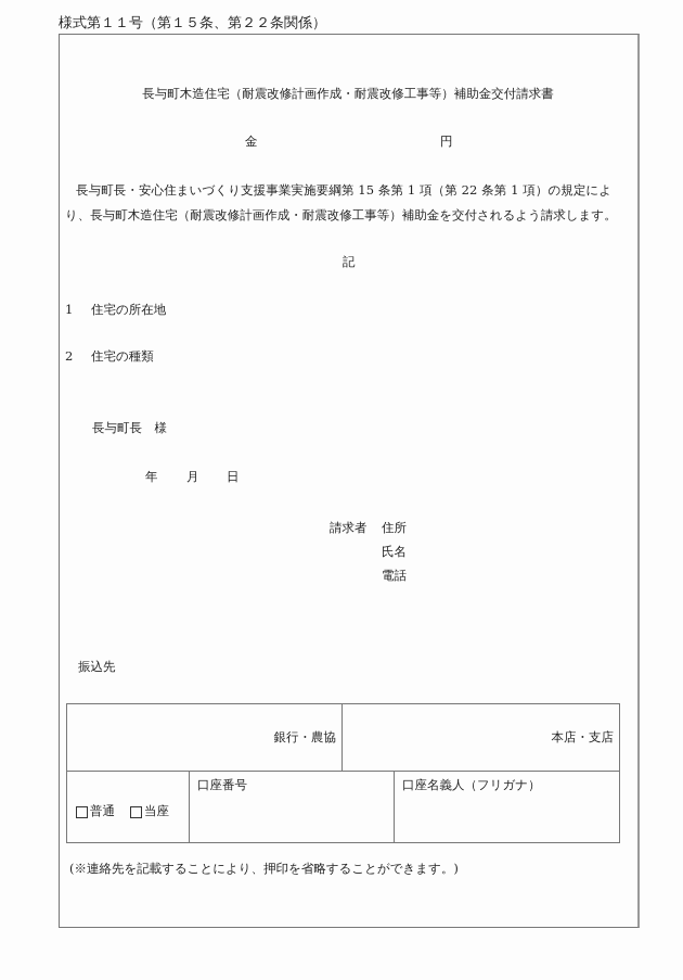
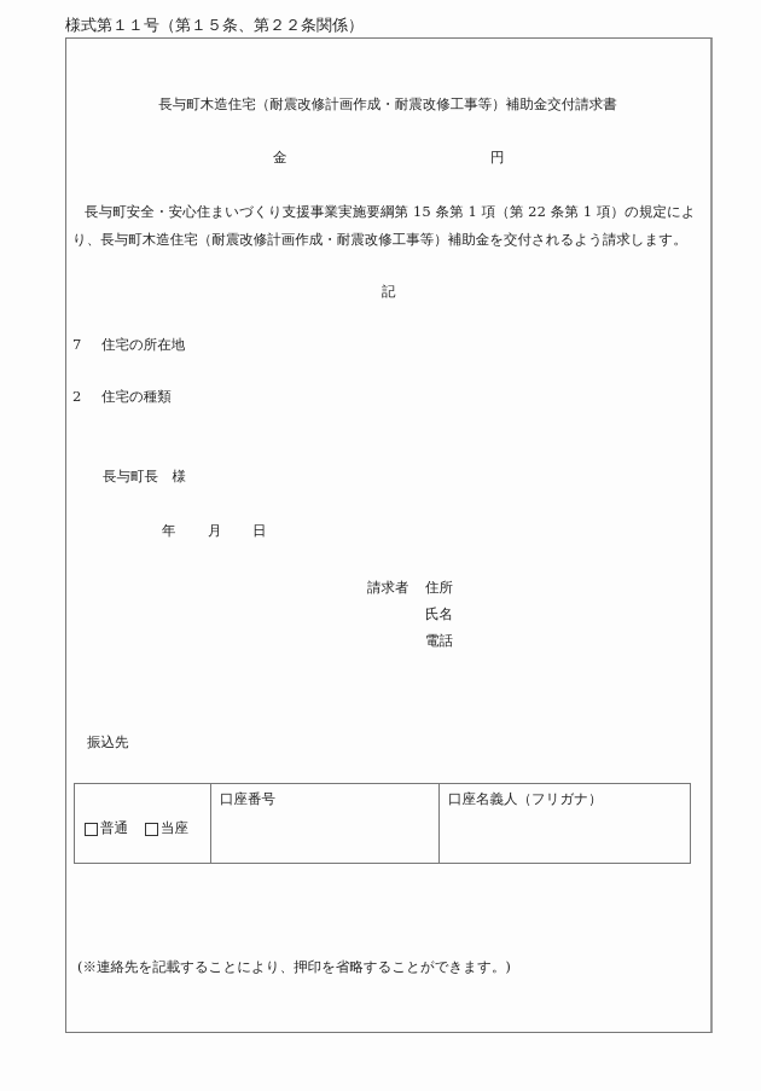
  様式第１１号（第１５条、第２２条関係）
  長与町木造住宅（耐震改修計画作成・耐震改修工事等）補助金交付請求書
  金
  円
- 長与町長・安心住まいづくり支援事業実施要綱第 15 条第 1 項（第 22 条第 1 項）の規定によ
+ 長与町安全・安心住まいづくり支援事業実施要綱第 15 条第 1 項（第 22 条第 1 項）の規定によ
  り、長与町木造住宅（耐震改修計画作成・耐震改修工事等）補助金を交付されるよう請求します。
  記
- 1 住宅の所在地
+ 7 住宅の所在地
  2 住宅の種類
  長与町長 様
  年 月 日
  請求者
  住所
  氏名
  電話
  振込先
- 銀行・農協	本店・支店
  普通 当座	口座番号	口座名義人（フリガナ）
  (※連絡先を記載することにより、押印を省略することができます。)
